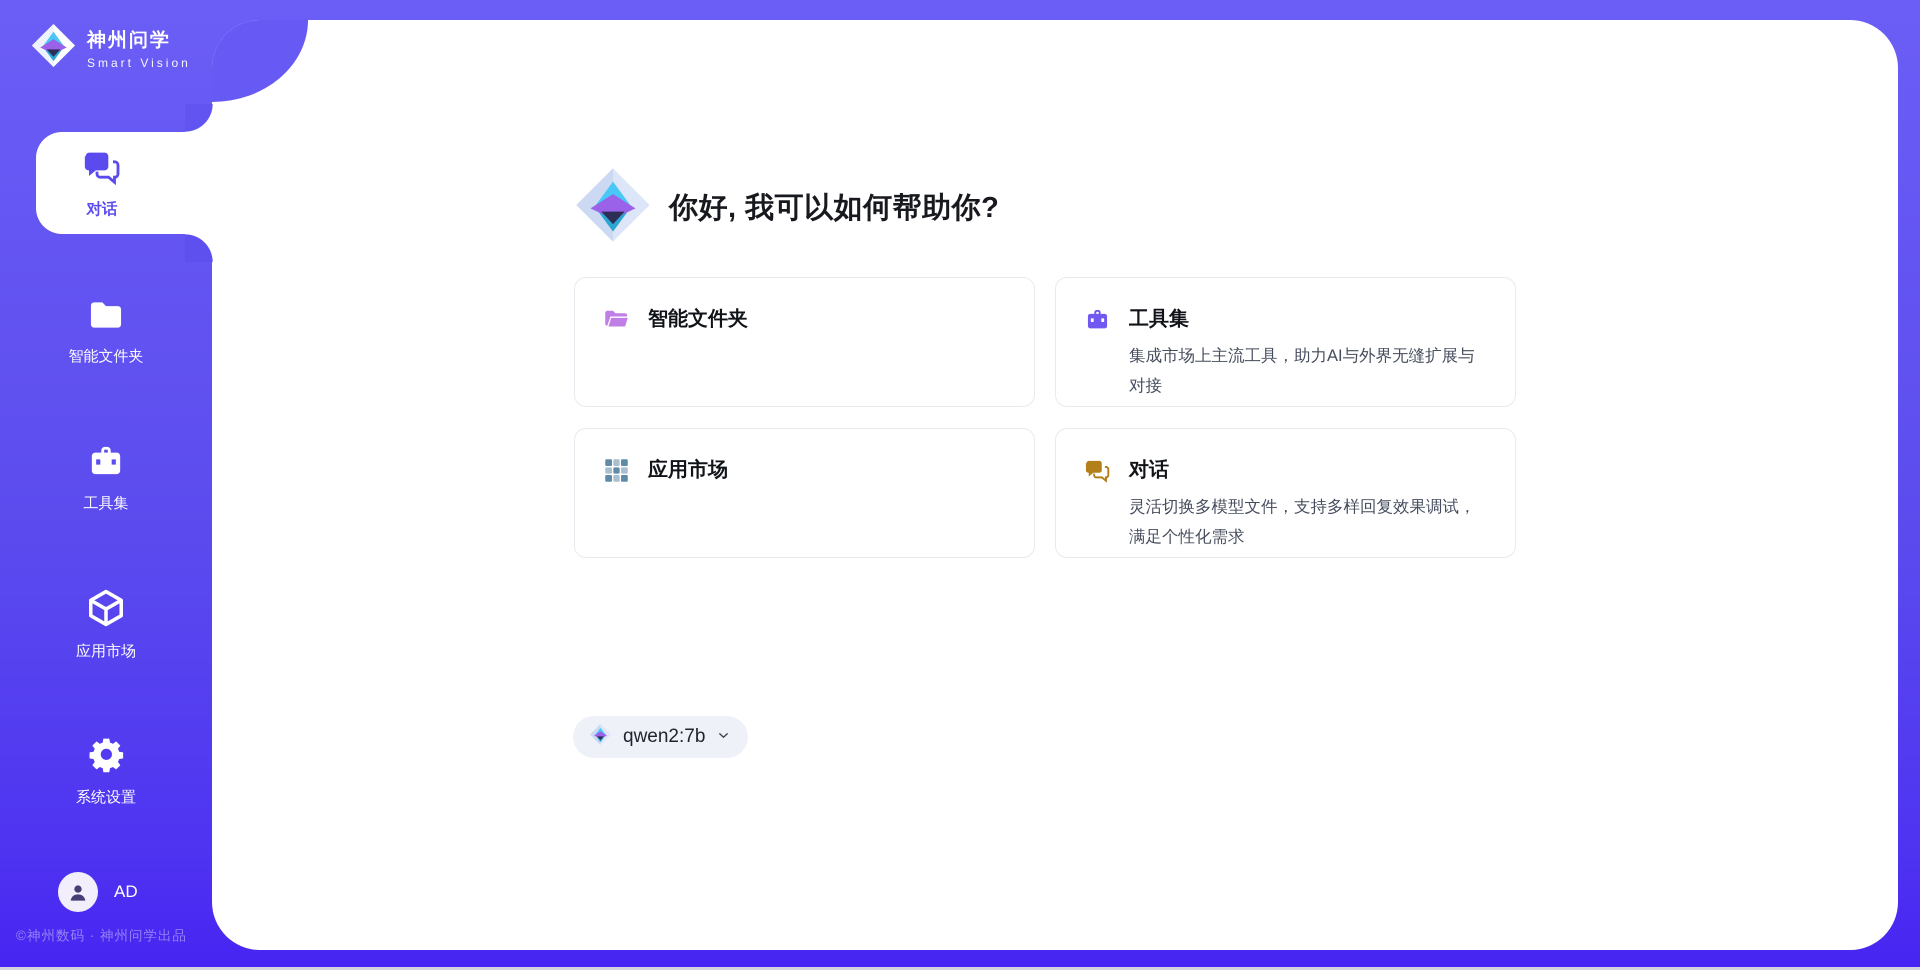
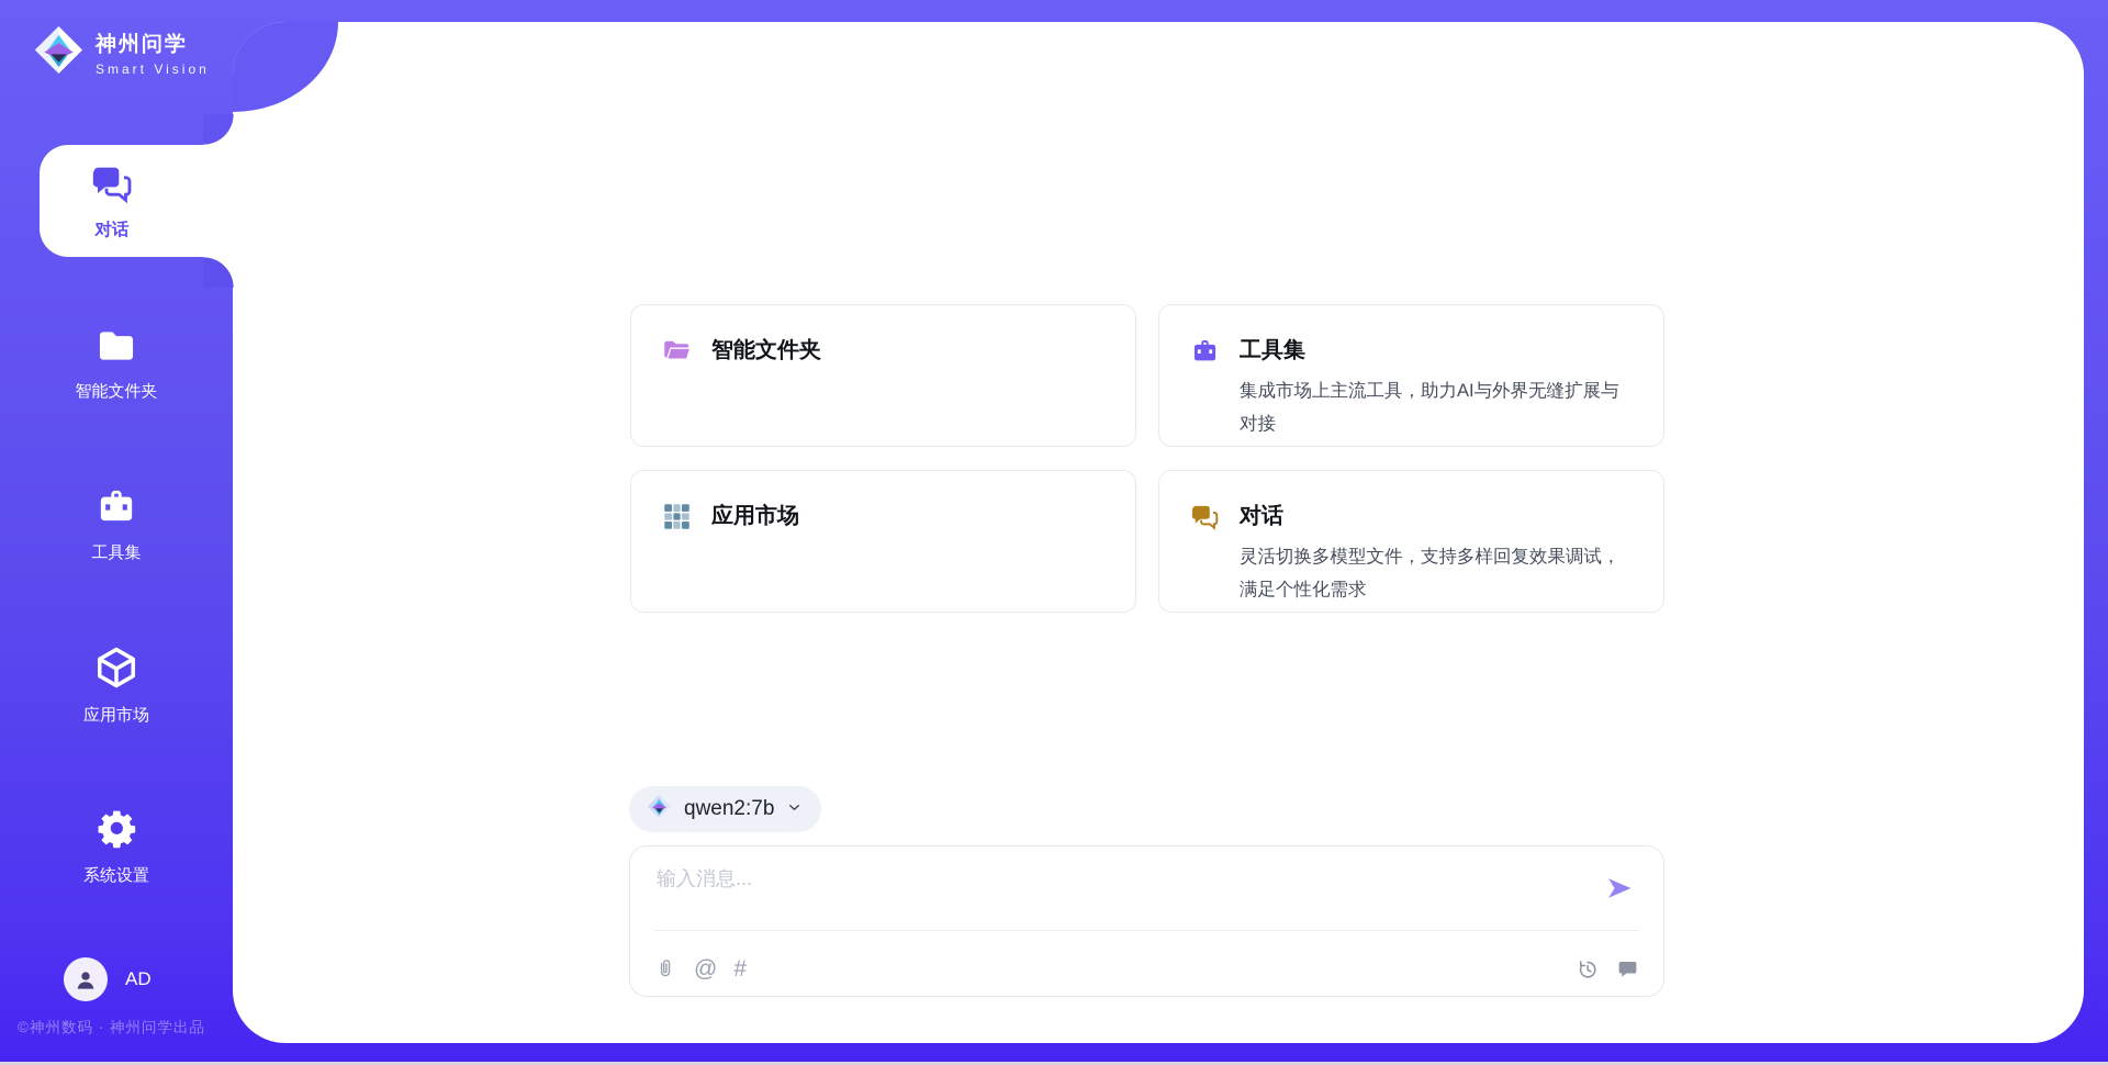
  神州问学
  Smart Vision
  对话
  智能文件夹
  工具集
  应用市场
  系统设置
  AD
  ©神州数码 · 神州问学出品
- 你好, 我可以如何帮助你?
  智能文件夹
  工具集
  集成市场上主流工具，助力AI与外界无缝扩展与对接
  应用市场
  对话
  灵活切换多模型文件，支持多样回复效果调试，满足个性化需求
  qwen2:7b
+ 输入消息...
+ @
+ #
